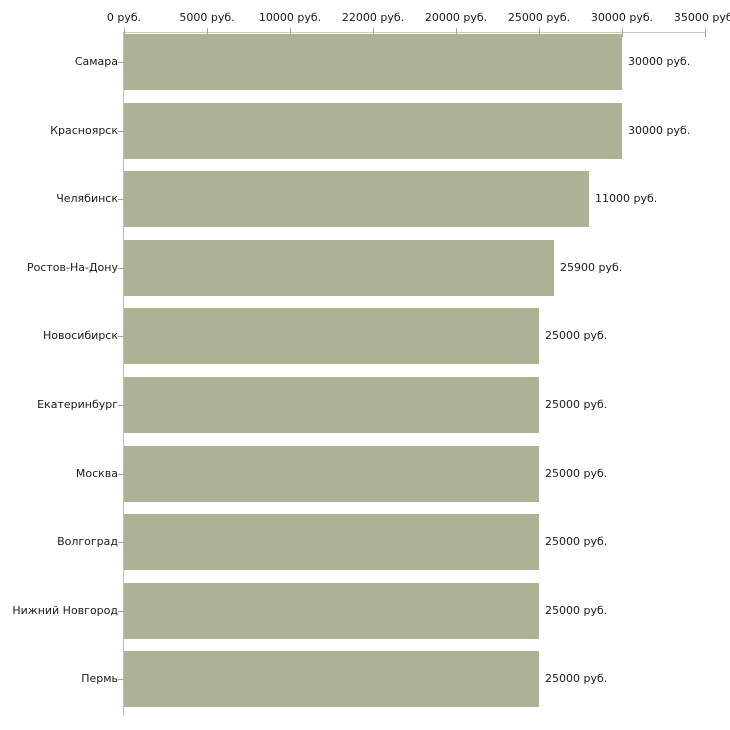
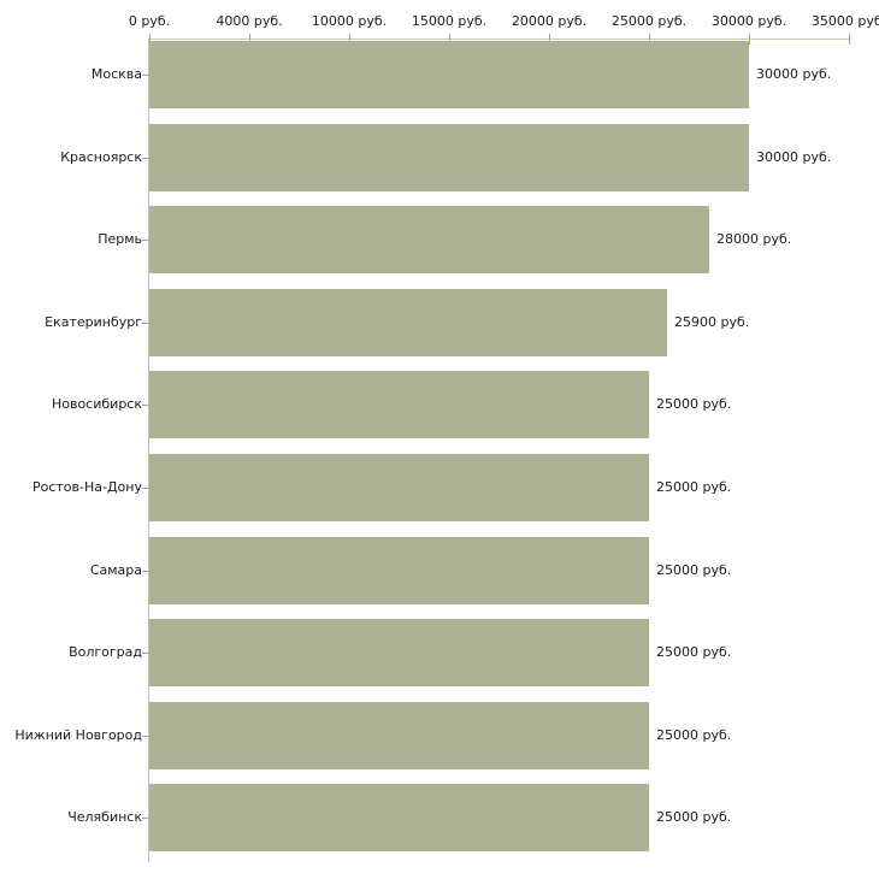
  0 руб.
- 5000 руб.
+ 4000 руб.
  10000 руб.
- 22000 руб.
+ 15000 руб.
  20000 руб.
  25000 руб.
  30000 руб.
  35000 руб
- Самара
+ Москва
  30000 руб.
  Красноярск
  30000 руб.
- Челябинск
+ Пермь
- 11000 руб.
+ 28000 руб.
- Ростов-На-Дону
+ Екатеринбург
  25900 руб.
  Новосибирск
  25000 руб.
- Екатеринбург
+ Ростов-На-Дону
  25000 руб.
- Москва
+ Самара
  25000 руб.
  Волгоград
  25000 руб.
  Нижний Новгород
  25000 руб.
- Пермь
+ Челябинск
  25000 руб.
